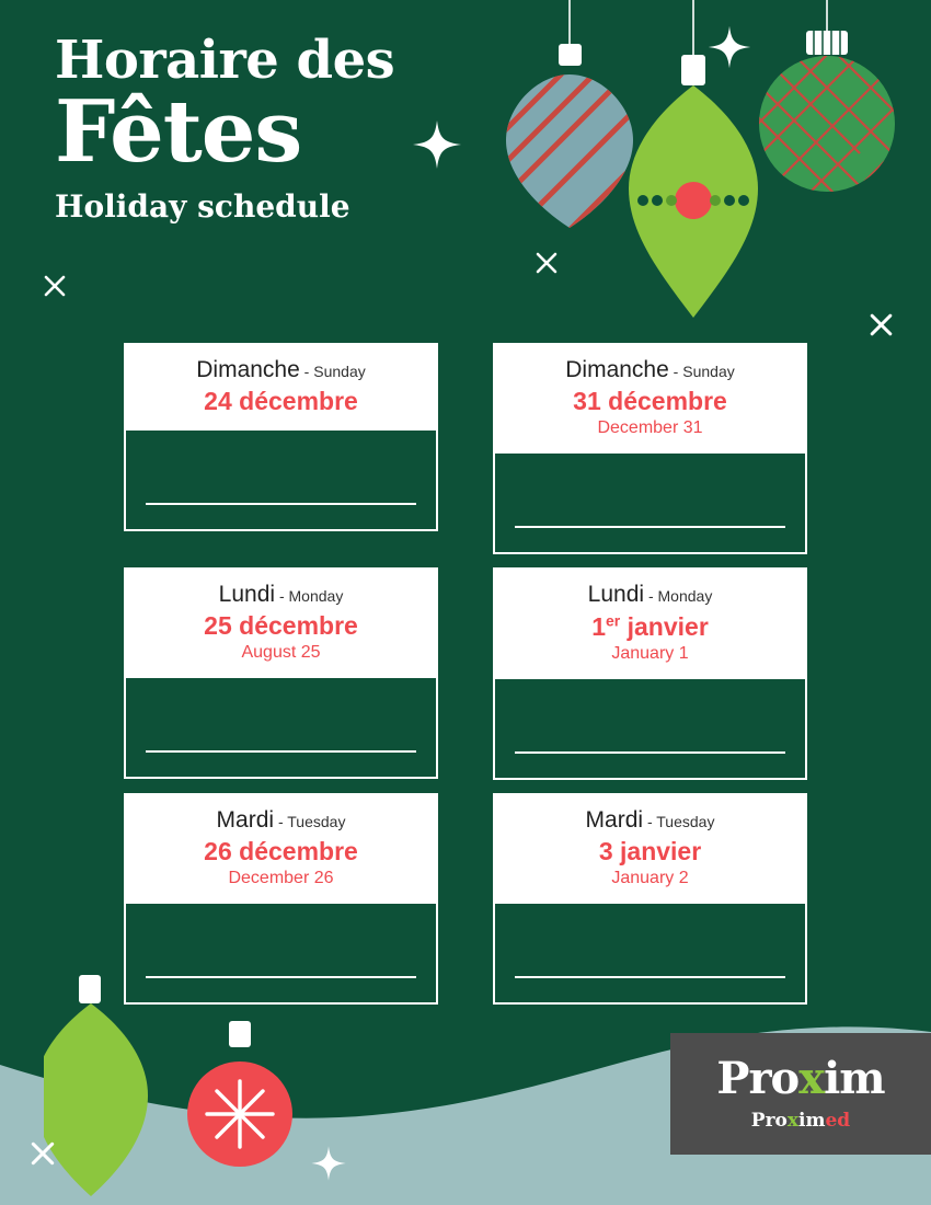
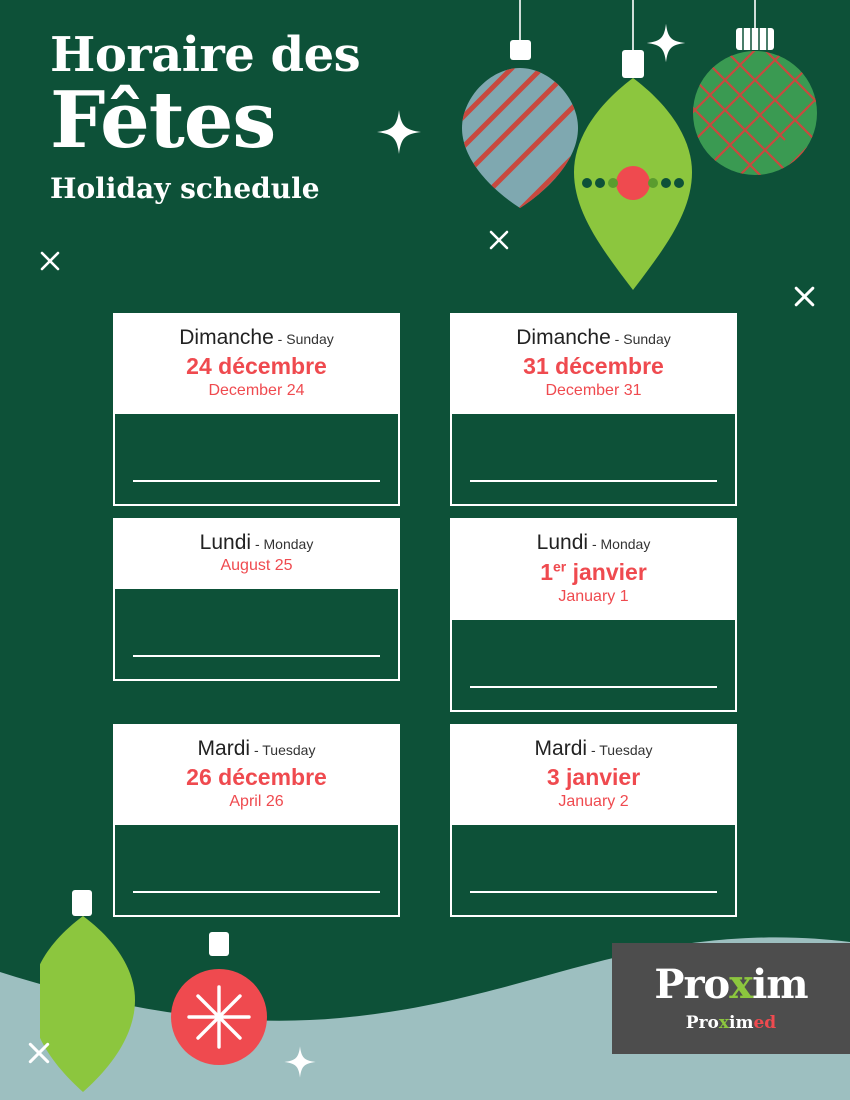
  Horaire des
  Fêtes
  Holiday schedule
  Dimanche - Sunday
  24 décembre
+ December 24
  Dimanche - Sunday
  31 décembre
  December 31
  Lundi - Monday
- 25 décembre
  August 25
  Lundi - Monday
  1er janvier
  January 1
  Mardi - Tuesday
  26 décembre
- December 26
+ April 26
  Mardi - Tuesday
  3 janvier
  January 2
  Proxim
  Proximed
